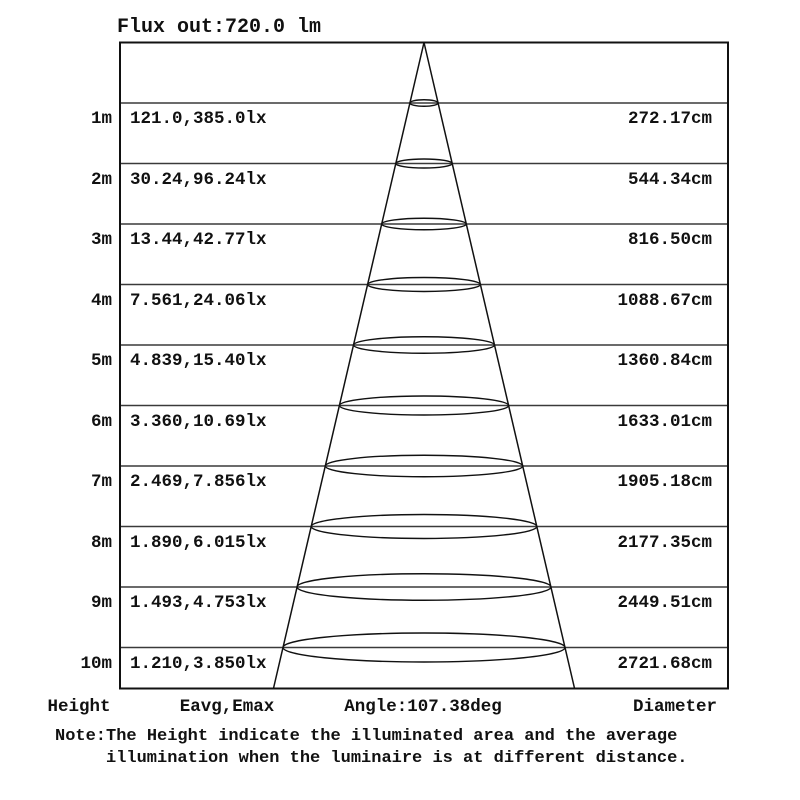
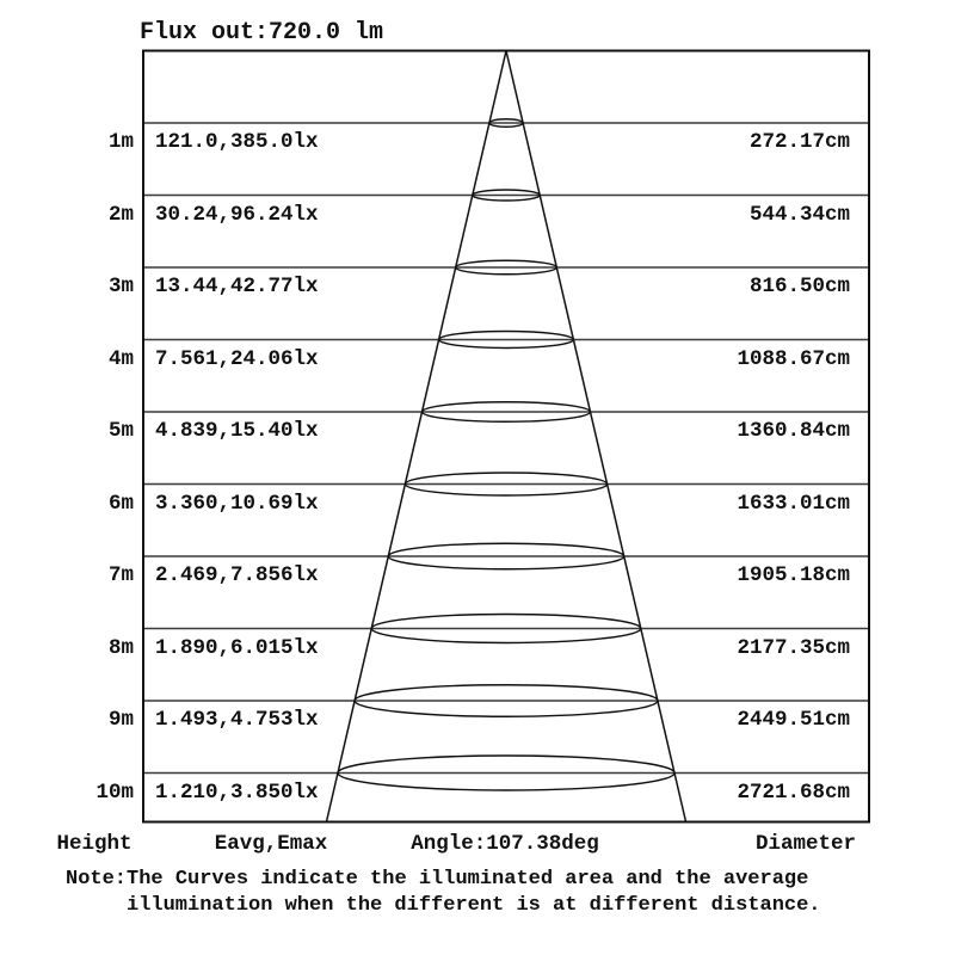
  Flux out:720.0 lm
  1m
  121.0,385.0lx
  272.17cm
  2m
  30.24,96.24lx
  544.34cm
  3m
  13.44,42.77lx
  816.50cm
  4m
  7.561,24.06lx
  1088.67cm
  5m
  4.839,15.40lx
  1360.84cm
  6m
  3.360,10.69lx
  1633.01cm
  7m
  2.469,7.856lx
  1905.18cm
  8m
  1.890,6.015lx
  2177.35cm
  9m
  1.493,4.753lx
  2449.51cm
  10m
  1.210,3.850lx
  2721.68cm
  Height
  Eavg,Emax
  Angle:107.38deg
  Diameter
- Note:The Height indicate the illuminated area and the average
+ Note:The Curves indicate the illuminated area and the average
- illumination when the luminaire is at different distance.
+ illumination when the different is at different distance.
